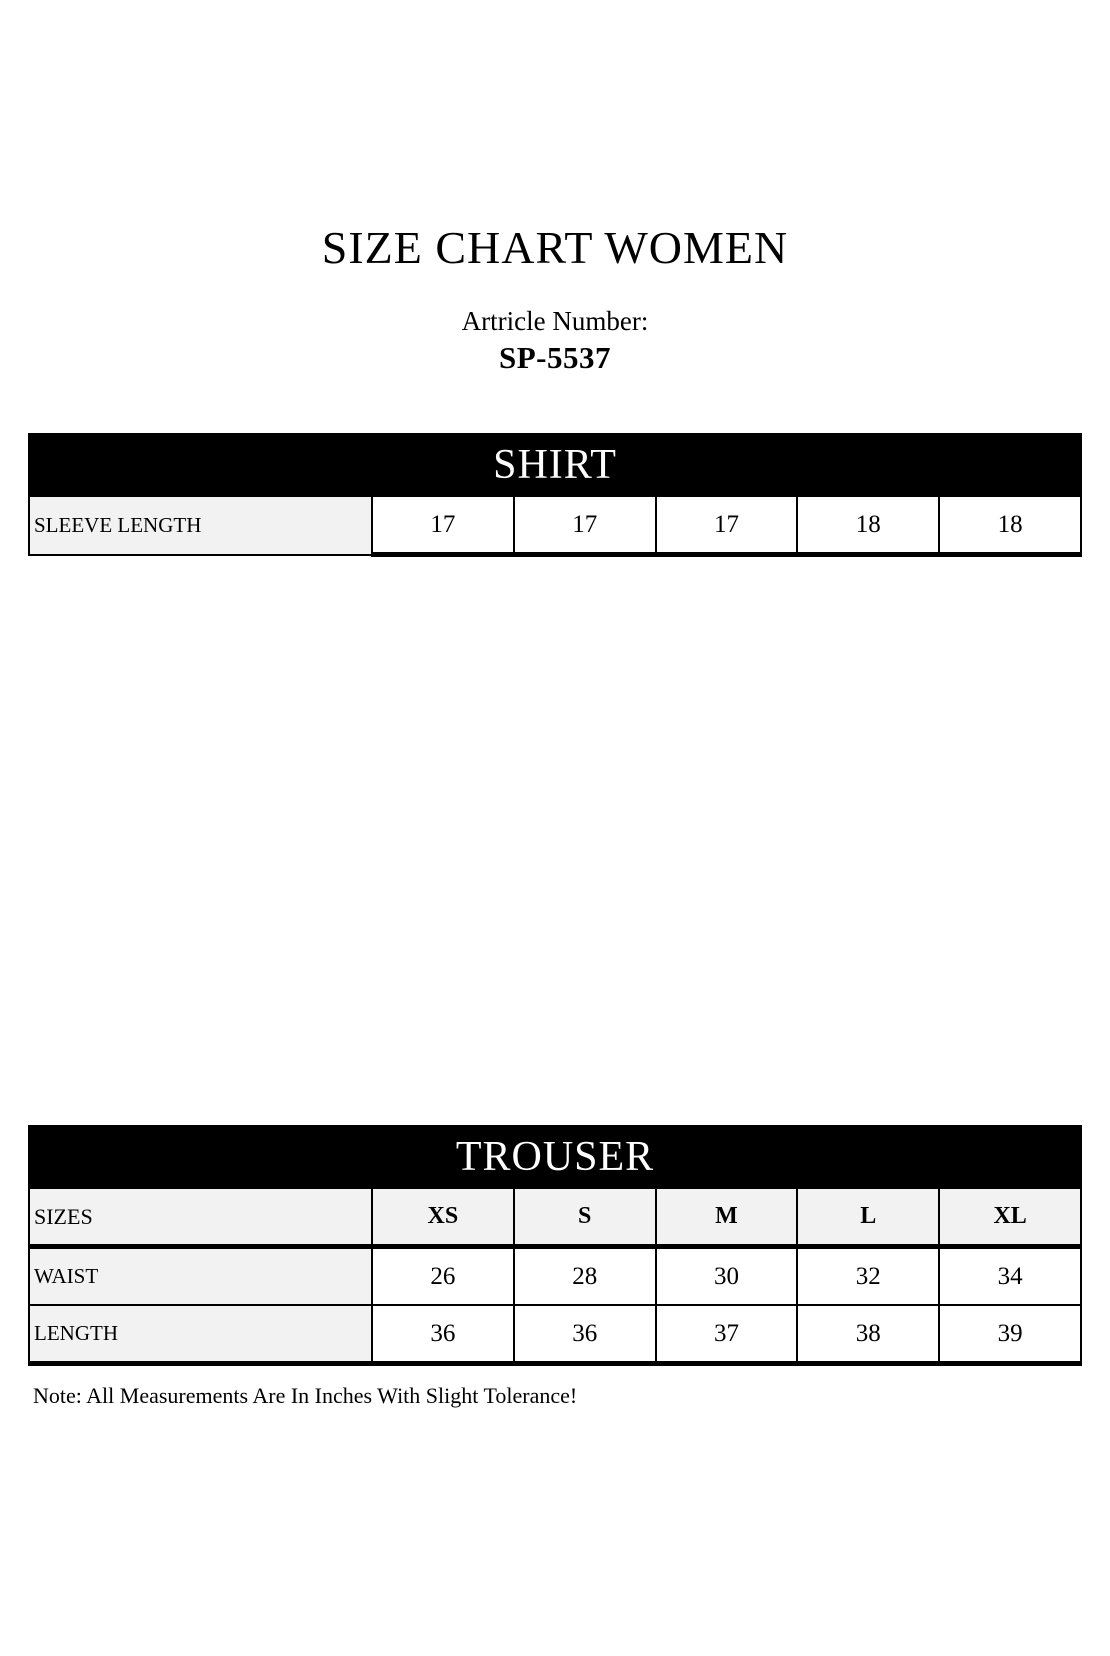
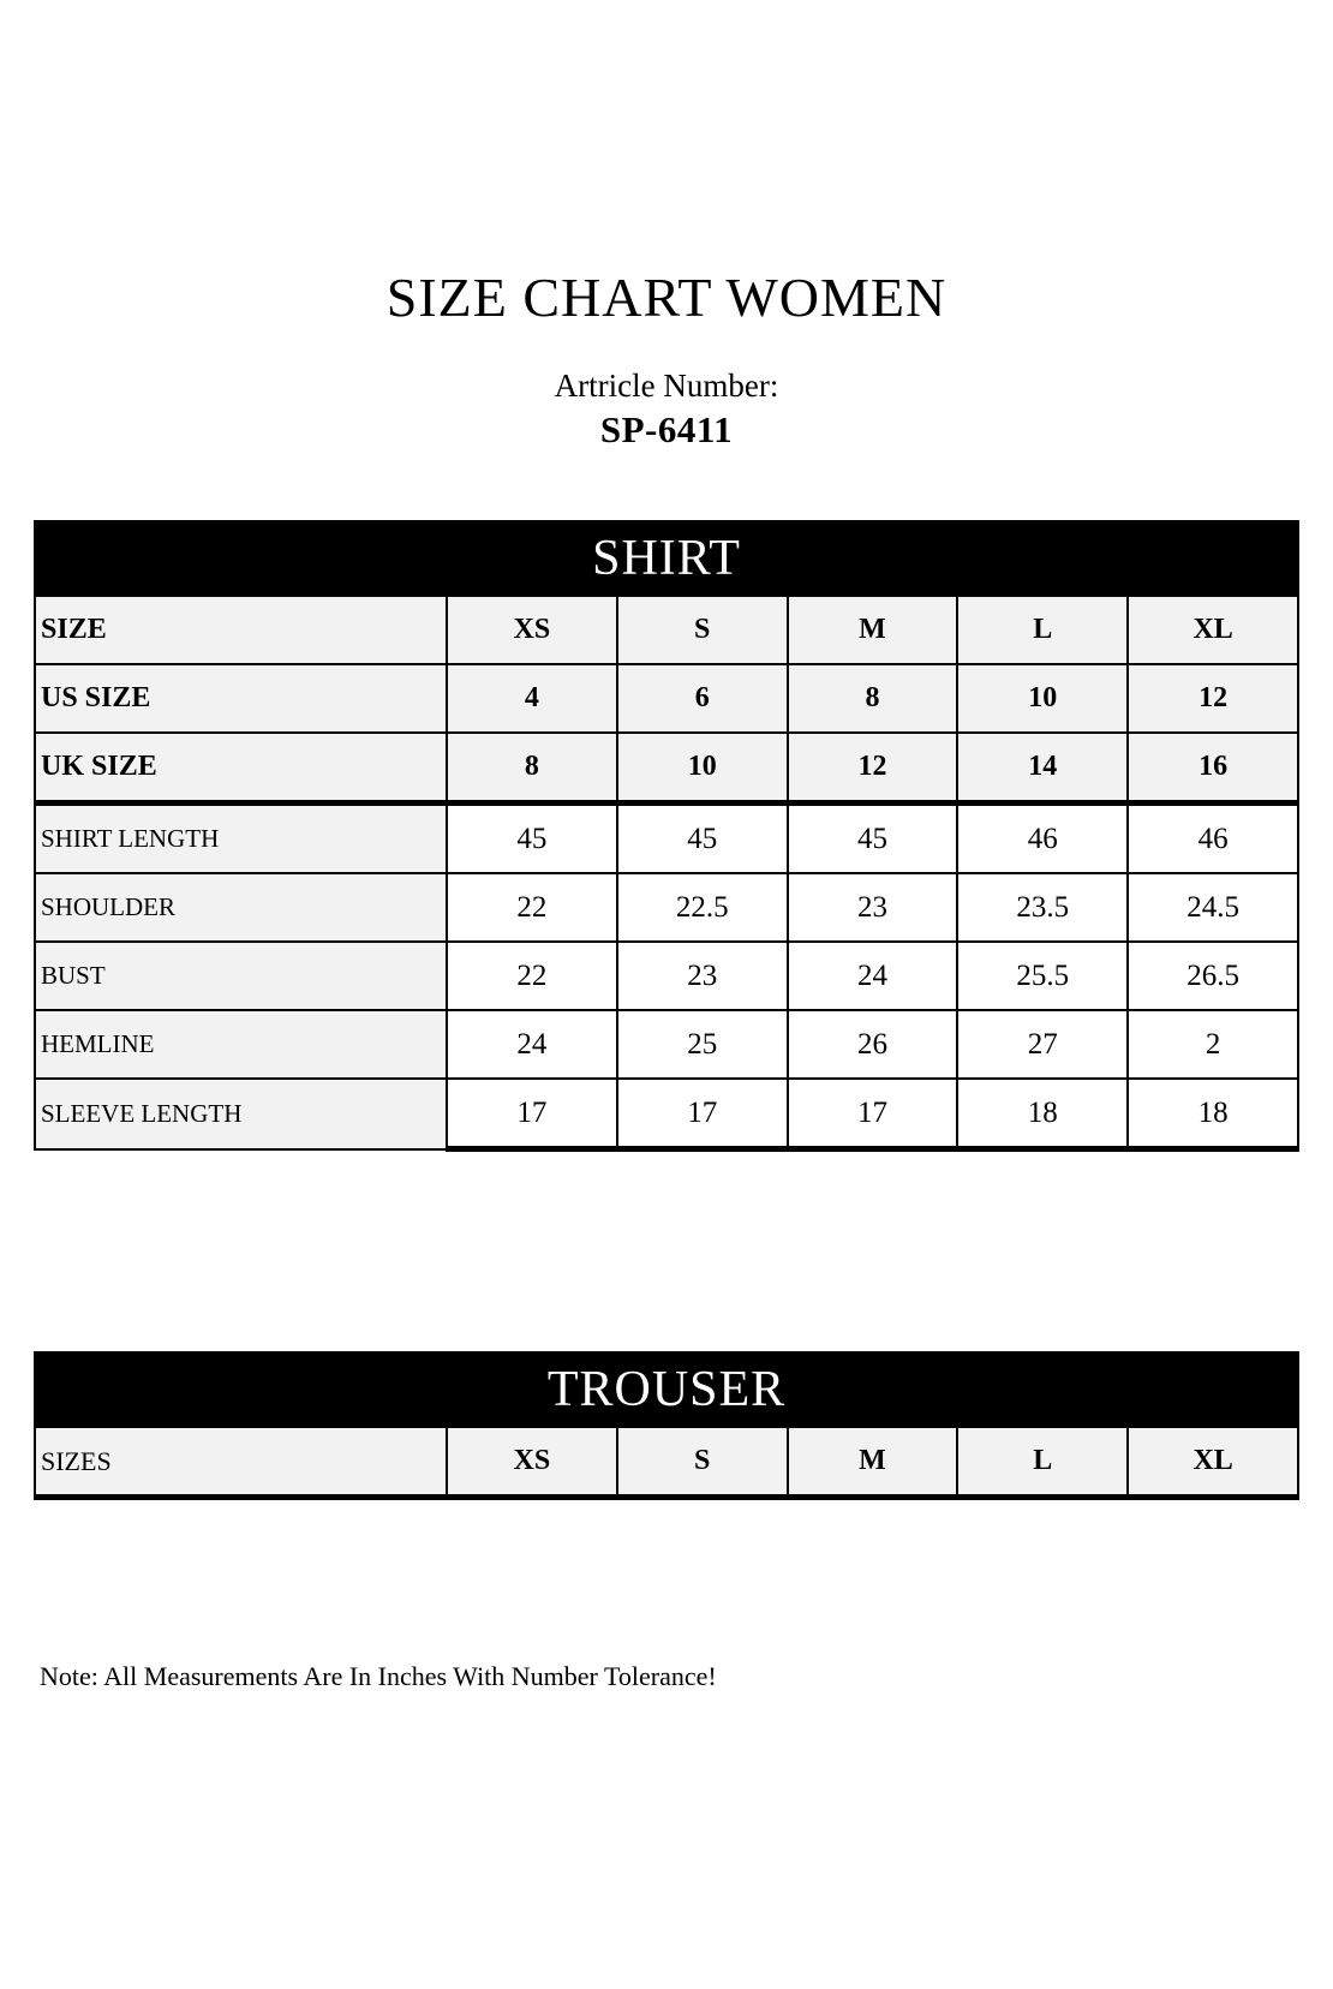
  SIZE CHART WOMEN
  Artricle Number:
- SP-5537
+ SP-6411
  SHIRT
+ SIZE	XS	S	M	L	XL
+ US SIZE	4	6	8	10	12
+ UK SIZE	8	10	12	14	16
+ SHIRT LENGTH	45	45	45	46	46
+ SHOULDER	22	22.5	23	23.5	24.5
+ BUST	22	23	24	25.5	26.5
+ HEMLINE	24	25	26	27	2
  SLEEVE LENGTH	17	17	17	18	18
  TROUSER
  SIZES	XS	S	M	L	XL
- WAIST	26	28	30	32	34
- LENGTH	36	36	37	38	39
- Note: All Measurements Are In Inches With Slight Tolerance!
+ Note: All Measurements Are In Inches With Number Tolerance!
